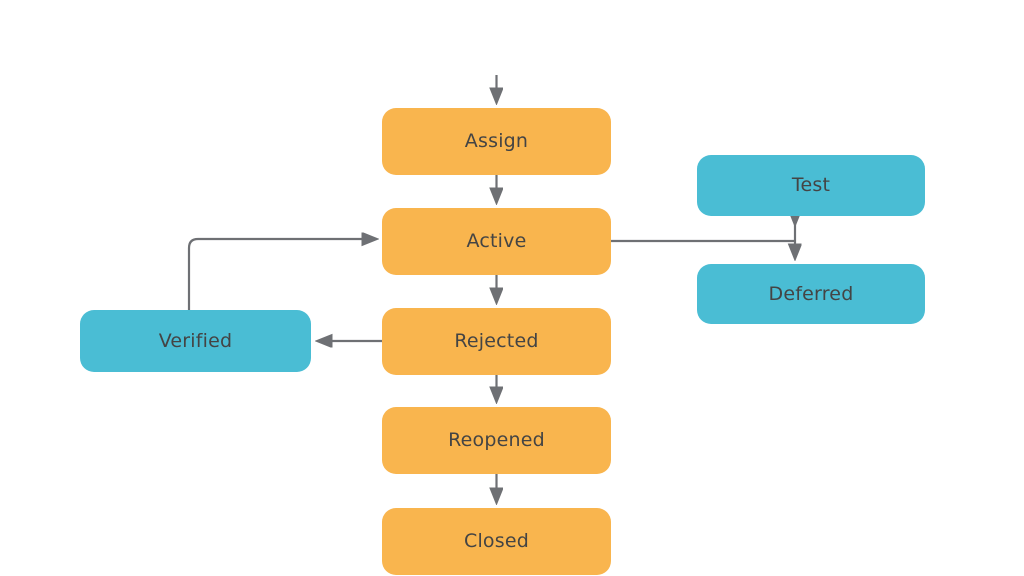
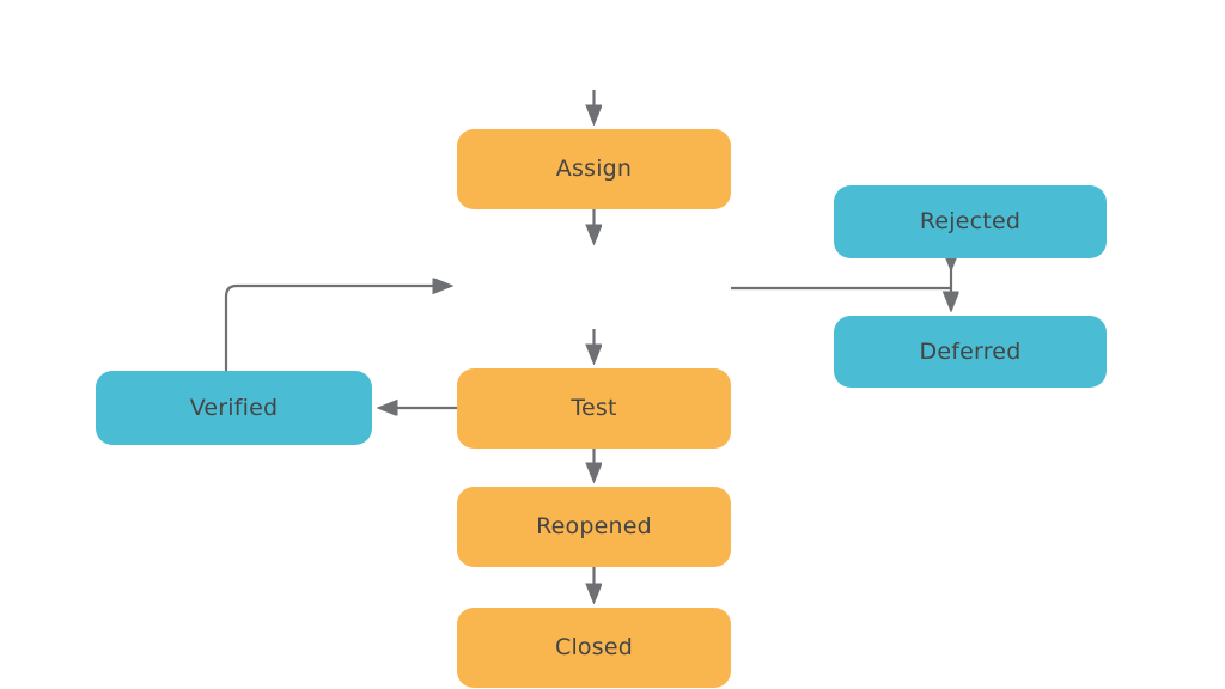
  Assign
- Active
- Rejected
+ Test
  Reopened
  Closed
- Test
+ Rejected
  Deferred
  Verified
